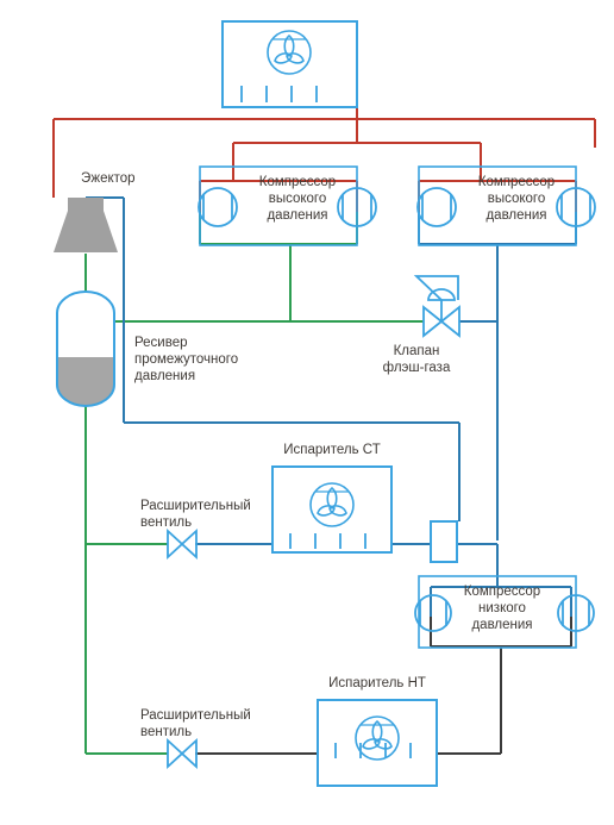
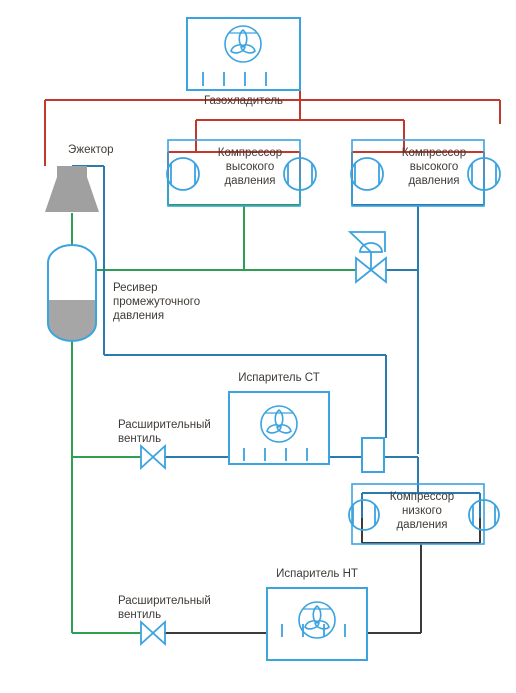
+ Газохладитель
  Эжектор
  Компрессор
  высокого
  давления
  Компрессор
  высокого
  давления
  Ресивер
  промежуточного
  давления
- Клапан
- флэш-газа
  Испаритель СТ
  Расширительный
  вентиль
  Компрессор
  низкого
  давления
  Испаритель НТ
  Расширительный
  вентиль
